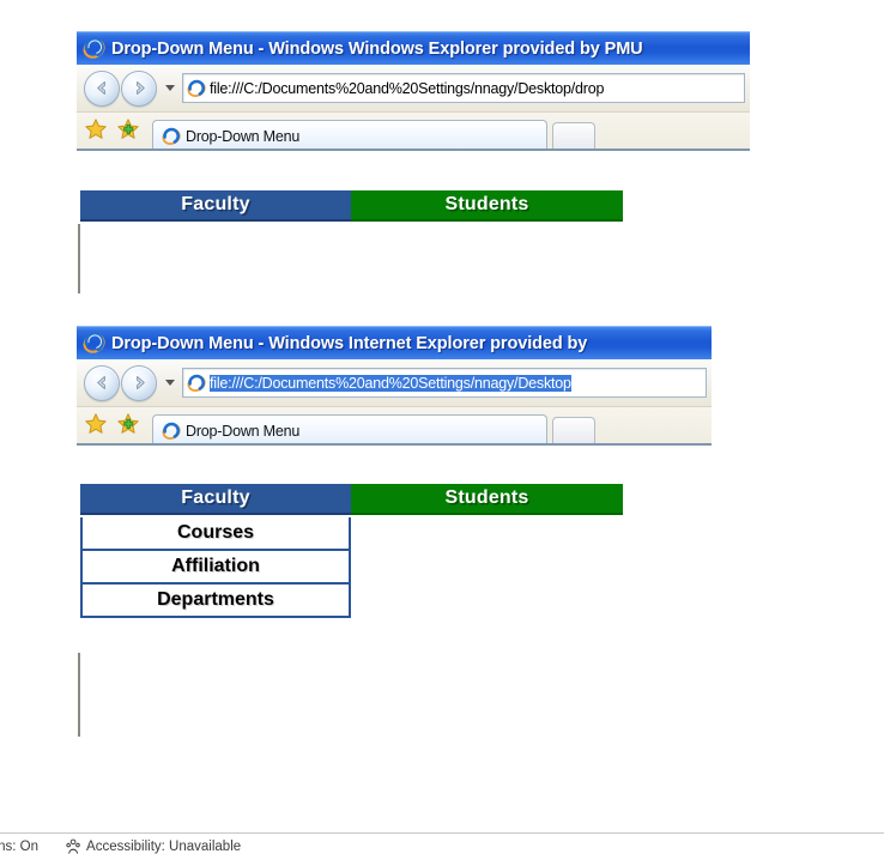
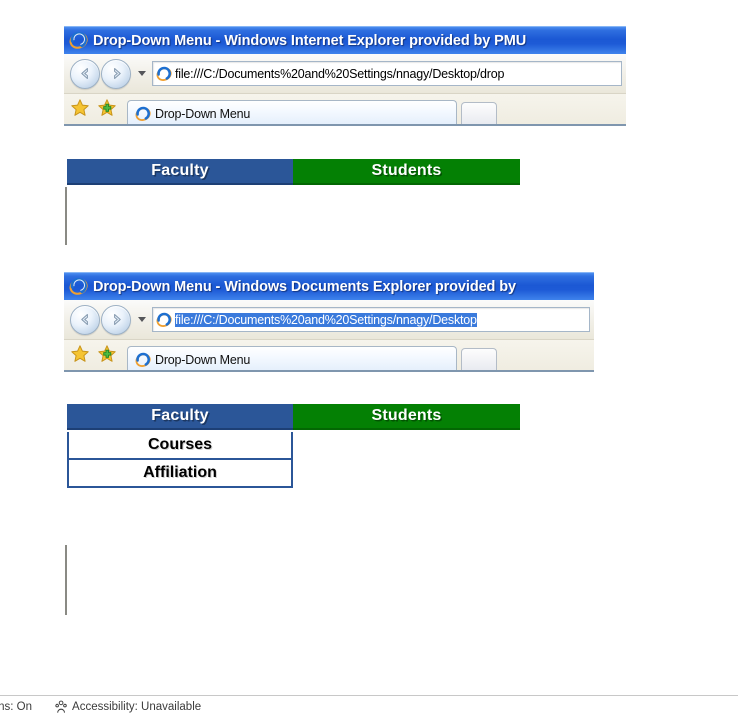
- Drop-Down Menu - Windows Windows Explorer provided by PMU
+ Drop-Down Menu - Windows Internet Explorer provided by PMU
  file:///C:/Documents%20and%20Settings/nnagy/Desktop/drop
  Drop-Down Menu
  Faculty
  Students
- Drop-Down Menu - Windows Internet Explorer provided by
+ Drop-Down Menu - Windows Documents Explorer provided by
  file:///C:/Documents%20and%20Settings/nnagy/Desktop
  Drop-Down Menu
  Faculty
  Students
  Courses
  Affiliation
- Departments
  Accessibility: Unavailable
